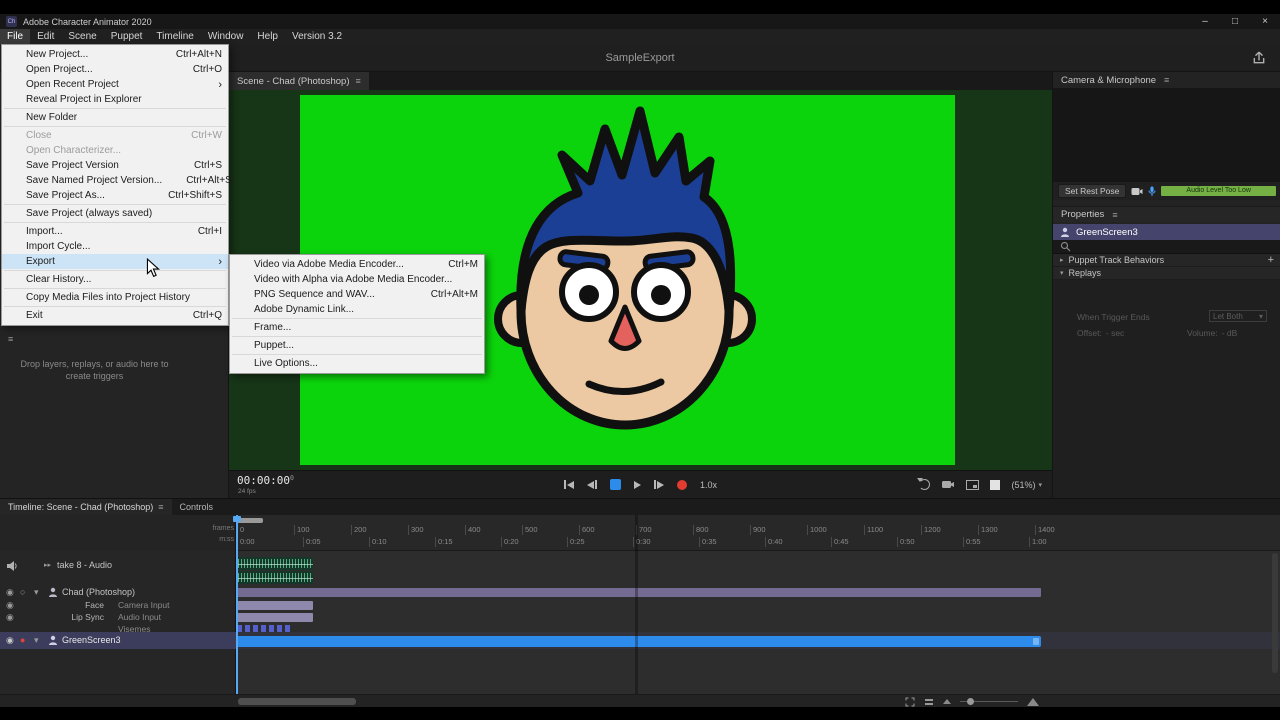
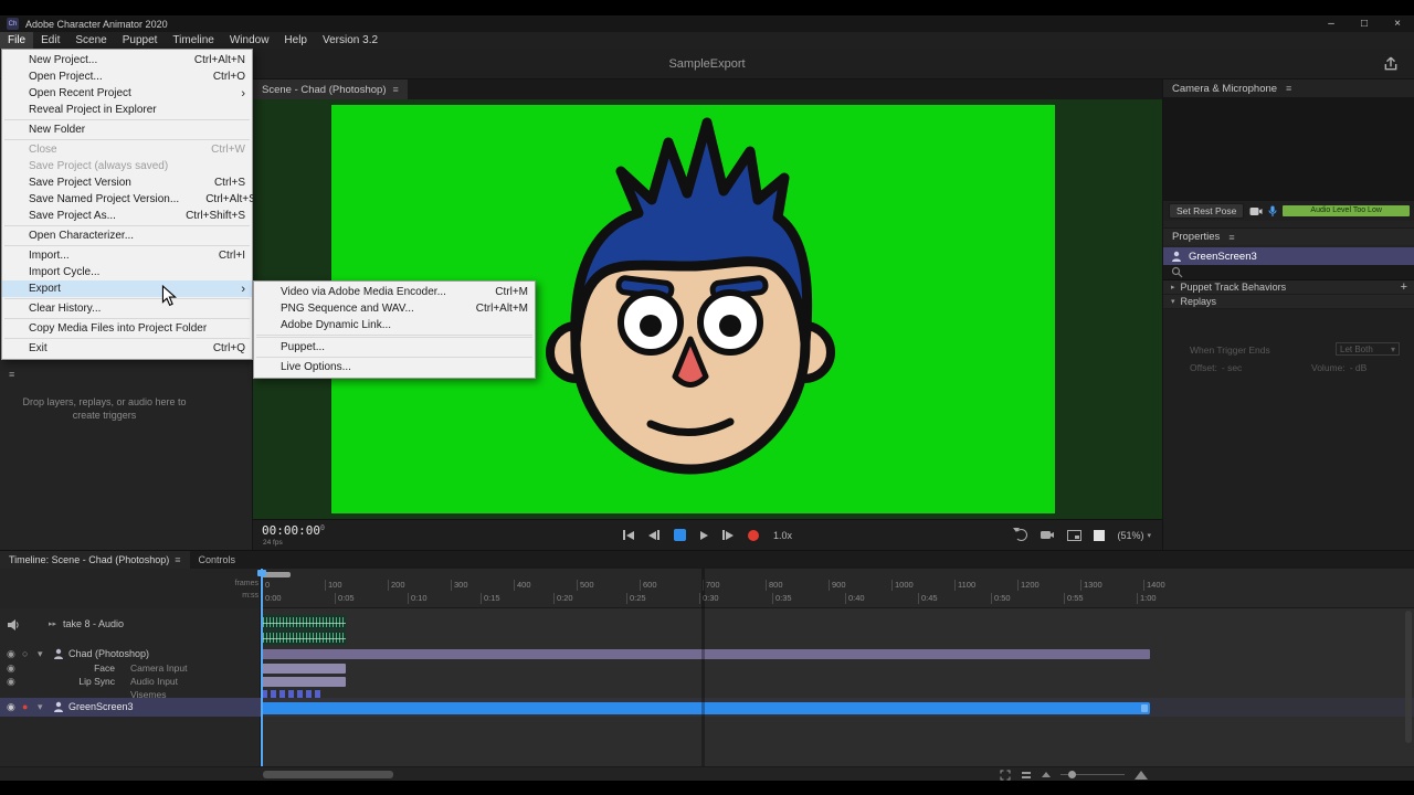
  Adobe Character Animator 2020
  –
  □
  ×
  File
  Edit
  Scene
  Puppet
  Timeline
  Window
  Help
  Version 3.2
  SampleExport
  ≡
  Drop layers, replays, or audio here to create triggers
  Scene - Chad (Photoshop)
  ≡
  00:00:000
  1.0x
  (51%)
  Camera & Microphone
  ≡
  Set Rest Pose
  Properties
  ≡
  GreenScreen3
  Puppet Track Behaviors
  +
  Replays
  When Trigger Ends
  Let Both
  ▾
  Offset:
  - sec
  Volume:
  - dB
  Timeline: Scene - Chad (Photoshop)
  ≡
  Controls
  0
  100
  200
  300
  400
  500
  600
  700
  800
  900
  1000
  1100
  1200
  1300
  1400
  0:00
  0:05
  0:10
  0:15
  0:20
  0:25
  0:30
  0:35
  0:40
  0:45
  0:50
  0:55
  1:00
  take 8 - Audio
  ◉
  ○
  ▾
  Chad (Photoshop)
  ◉
  Face
  Camera Input
  ◉
  Lip Sync
  Audio Input
  Visemes
  ◉
  ●
  ▾
  GreenScreen3
  New Project...
  Ctrl+Alt+N
  Open Project...
  Ctrl+O
  Open Recent Project
  Reveal Project in Explorer
  New Folder
  Close
  Ctrl+W
- Open Characterizer...
+ Save Project (always saved)
  Save Project Version
  Ctrl+S
  Save Named Project Version...
  Ctrl+Alt+S
  Save Project As...
  Ctrl+Shift+S
- Save Project (always saved)
+ Open Characterizer...
  Import...
  Ctrl+I
  Import Cycle...
  Export
  Clear History...
- Copy Media Files into Project History
+ Copy Media Files into Project Folder
  Exit
  Ctrl+Q
  Video via Adobe Media Encoder...
  Ctrl+M
- Video with Alpha via Adobe Media Encoder...
  PNG Sequence and WAV...
  Ctrl+Alt+M
  Adobe Dynamic Link...
- Frame...
  Puppet...
  Live Options...
